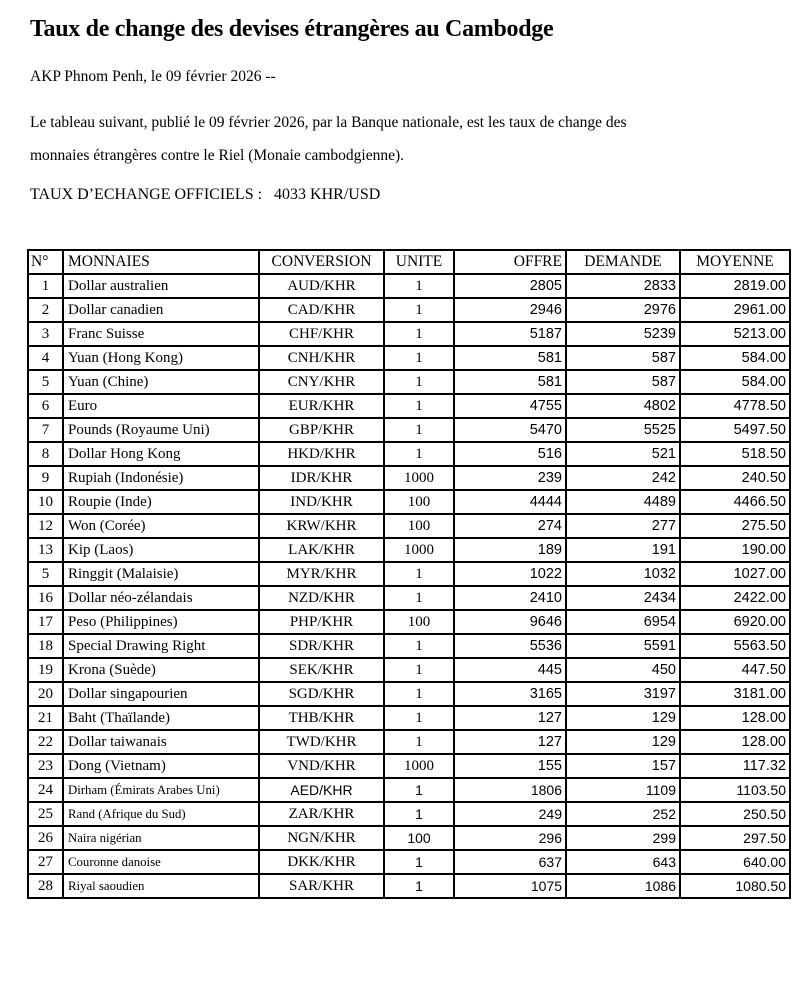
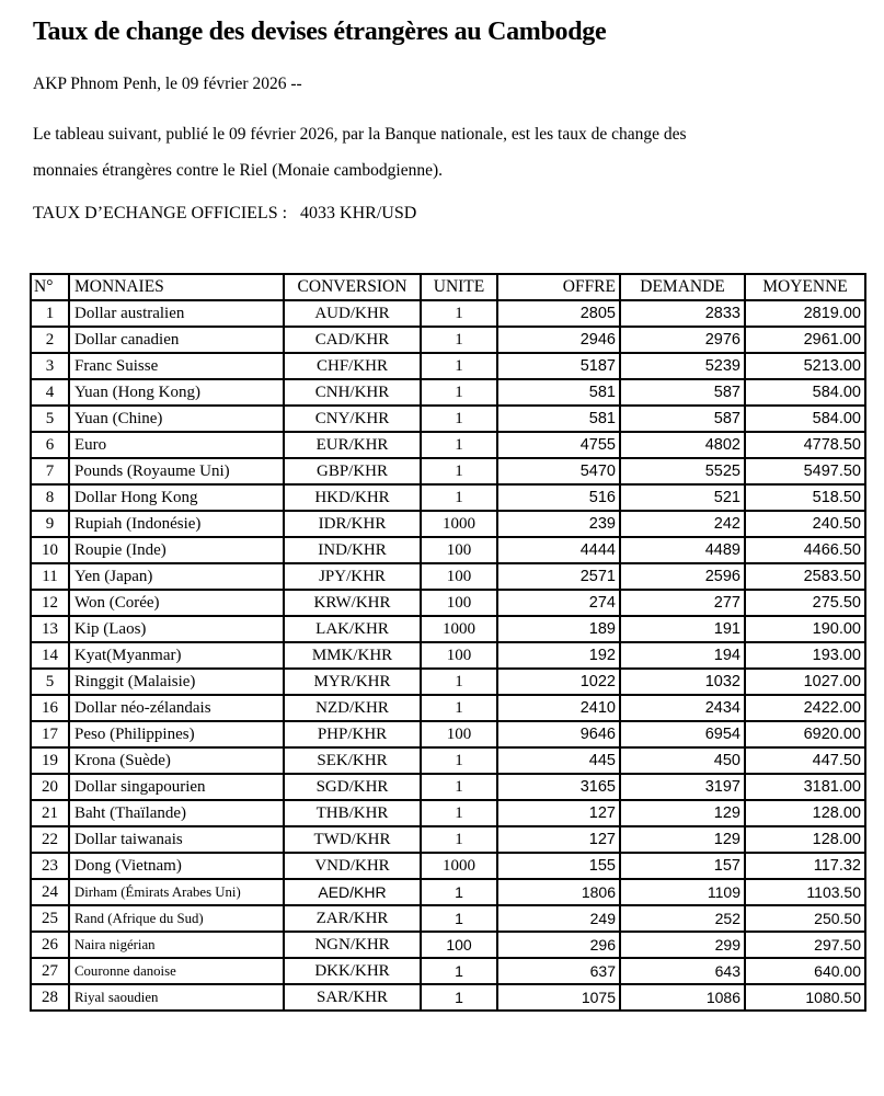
  Taux de change des devises étrangères au Cambodge
  AKP Phnom Penh, le 09 février 2026 --
  Le tableau suivant, publié le 09 février 2026, par la Banque nationale, est les taux de change des
  monnaies étrangères contre le Riel (Monaie cambodgienne).
  TAUX D’ECHANGE OFFICIELS : 4033 KHR/USD
  N°	MONNAIES	CONVERSION	UNITE	OFFRE	DEMANDE	MOYENNE
  1	Dollar australien	AUD/KHR	1	2805	2833	2819.00
  2	Dollar canadien	CAD/KHR	1	2946	2976	2961.00
  3	Franc Suisse	CHF/KHR	1	5187	5239	5213.00
  4	Yuan (Hong Kong)	CNH/KHR	1	581	587	584.00
  5	Yuan (Chine)	CNY/KHR	1	581	587	584.00
  6	Euro	EUR/KHR	1	4755	4802	4778.50
  7	Pounds (Royaume Uni)	GBP/KHR	1	5470	5525	5497.50
  8	Dollar Hong Kong	HKD/KHR	1	516	521	518.50
  9	Rupiah (Indonésie)	IDR/KHR	1000	239	242	240.50
  10	Roupie (Inde)	IND/KHR	100	4444	4489	4466.50
+ 11	Yen (Japan)	JPY/KHR	100	2571	2596	2583.50
  12	Won (Corée)	KRW/KHR	100	274	277	275.50
  13	Kip (Laos)	LAK/KHR	1000	189	191	190.00
+ 14	Kyat(Myanmar)	MMK/KHR	100	192	194	193.00
  5	Ringgit (Malaisie)	MYR/KHR	1	1022	1032	1027.00
  16	Dollar néo-zélandais	NZD/KHR	1	2410	2434	2422.00
  17	Peso (Philippines)	PHP/KHR	100	9646	6954	6920.00
- 18	Special Drawing Right	SDR/KHR	1	5536	5591	5563.50
  19	Krona (Suède)	SEK/KHR	1	445	450	447.50
  20	Dollar singapourien	SGD/KHR	1	3165	3197	3181.00
  21	Baht (Thaïlande)	THB/KHR	1	127	129	128.00
  22	Dollar taiwanais	TWD/KHR	1	127	129	128.00
  23	Dong (Vietnam)	VND/KHR	1000	155	157	117.32
  24	Dirham (Émirats Arabes Uni)	AED/KHR	1	1806	1109	1103.50
  25	Rand (Afrique du Sud)	ZAR/KHR	1	249	252	250.50
  26	Naira nigérian	NGN/KHR	100	296	299	297.50
  27	Couronne danoise	DKK/KHR	1	637	643	640.00
  28	Riyal saoudien	SAR/KHR	1	1075	1086	1080.50
